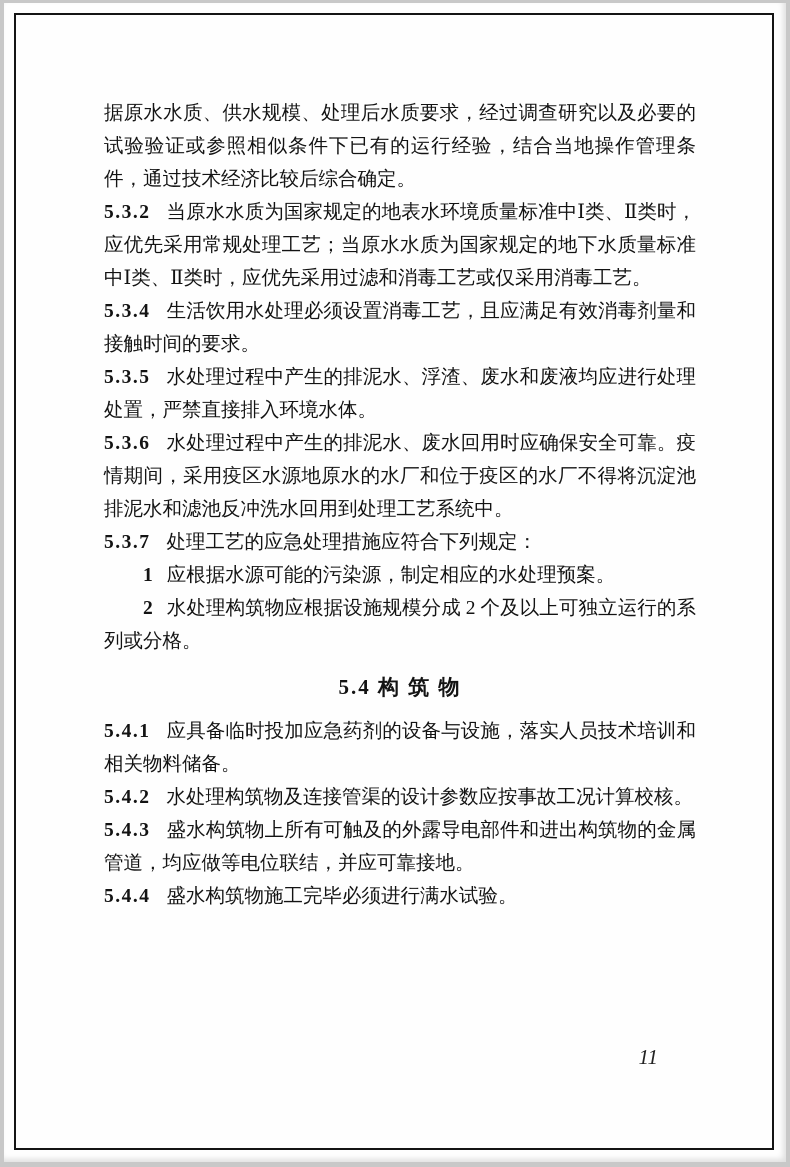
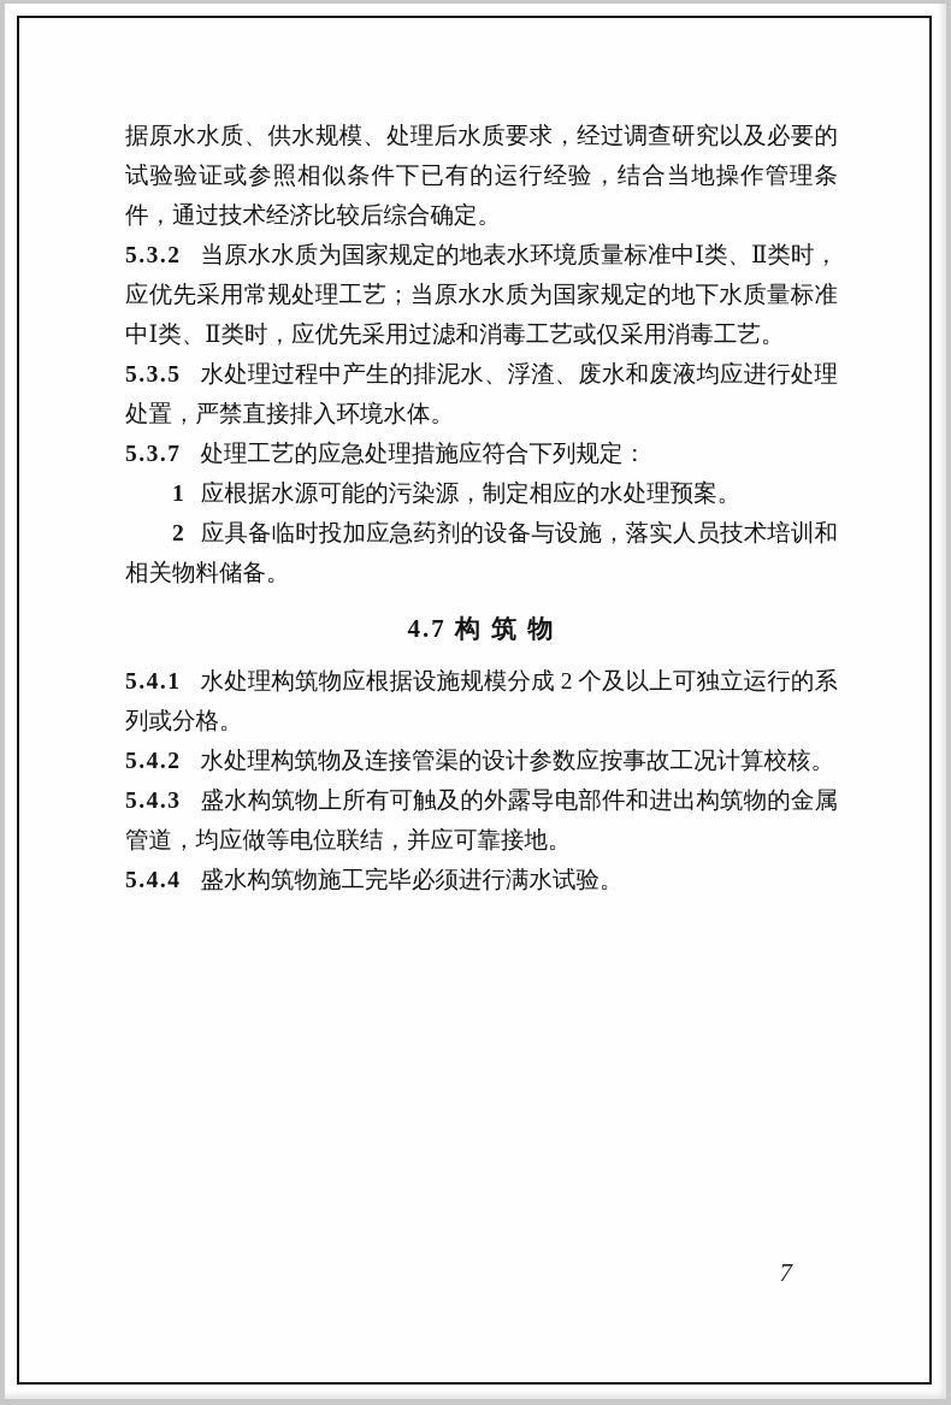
  据原水水质、供水规模、处理后水质要求，经过调查研究以及必要的试验验证或参照相似条件下已有的运行经验，结合当地操作管理条件，通过技术经济比较后综合确定。
  5.3.2 当原水水质为国家规定的地表水环境质量标准中Ⅰ类、Ⅱ类时，应优先采用常规处理工艺；当原水水质为国家规定的地下水质量标准中Ⅰ类、Ⅱ类时，应优先采用过滤和消毒工艺或仅采用消毒工艺。
- 5.3.4 生活饮用水处理必须设置消毒工艺，且应满足有效消毒剂量和接触时间的要求。
  5.3.5 水处理过程中产生的排泥水、浮渣、废水和废液均应进行处理处置，严禁直接排入环境水体。
- 5.3.6 水处理过程中产生的排泥水、废水回用时应确保安全可靠。疫情期间，采用疫区水源地原水的水厂和位于疫区的水厂不得将沉淀池排泥水和滤池反冲洗水回用到处理工艺系统中。
  5.3.7 处理工艺的应急处理措施应符合下列规定：
  1 应根据水源可能的污染源，制定相应的水处理预案。
- 2 水处理构筑物应根据设施规模分成 2 个及以上可独立运行的系列或分格。
+ 2 应具备临时投加应急药剂的设备与设施，落实人员技术培训和相关物料储备。
- 5.4 构 筑 物
+ 4.7 构 筑 物
- 5.4.1 应具备临时投加应急药剂的设备与设施，落实人员技术培训和相关物料储备。
+ 5.4.1 水处理构筑物应根据设施规模分成 2 个及以上可独立运行的系列或分格。
  5.4.2 水处理构筑物及连接管渠的设计参数应按事故工况计算校核。
  5.4.3 盛水构筑物上所有可触及的外露导电部件和进出构筑物的金属管道，均应做等电位联结，并应可靠接地。
  5.4.4 盛水构筑物施工完毕必须进行满水试验。
- 11
+ 7
